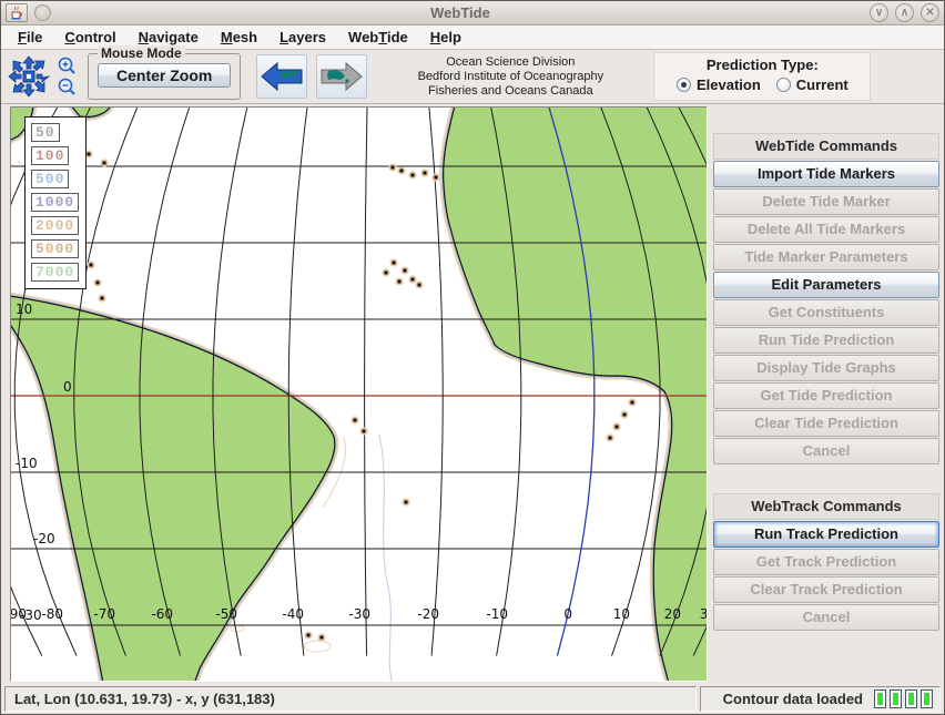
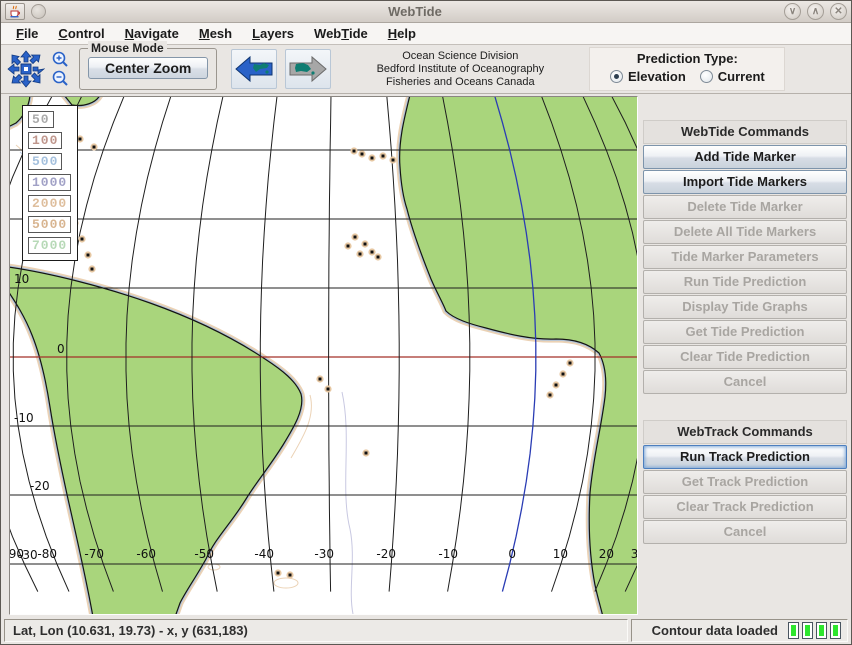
  WebTide
  ∨
  ∧
  ✕
  File
  Control
  Navigate
  Mesh
  Layers
  WebTide
  Help
  Mouse Mode
  Center Zoom
  Ocean Science Division
  Bedford Institute of Oceanography
  Fisheries and Oceans Canada
  Prediction Type:
  Elevation
  Current
  10
  0
  -10
  -20
  -30
  -80
  -70
  -60
  -50
  -40
  -30
  -20
  -10
  0
  10
  20
  50
  100
  500
  1000
  2000
  5000
  7000
  WebTide Commands
+ Add Tide Marker
  Import Tide Markers
  Delete Tide Marker
  Delete All Tide Markers
  Tide Marker Parameters
- Edit Parameters
- Get Constituents
  Run Tide Prediction
  Display Tide Graphs
  Get Tide Prediction
  Clear Tide Prediction
  Cancel
  WebTrack Commands
  Run Track Prediction
  Get Track Prediction
  Clear Track Prediction
  Cancel
  Lat, Lon (10.631, 19.73) - x, y (631,183)
  Contour data loaded
